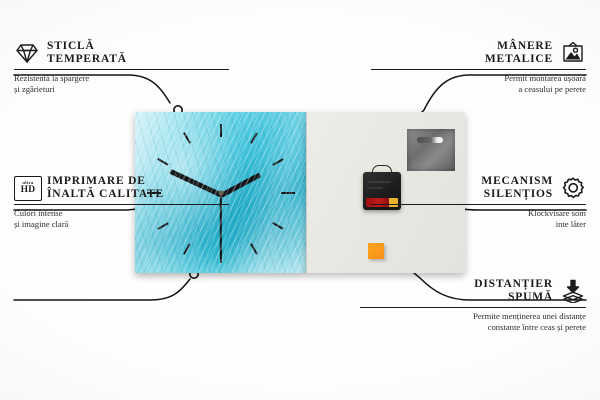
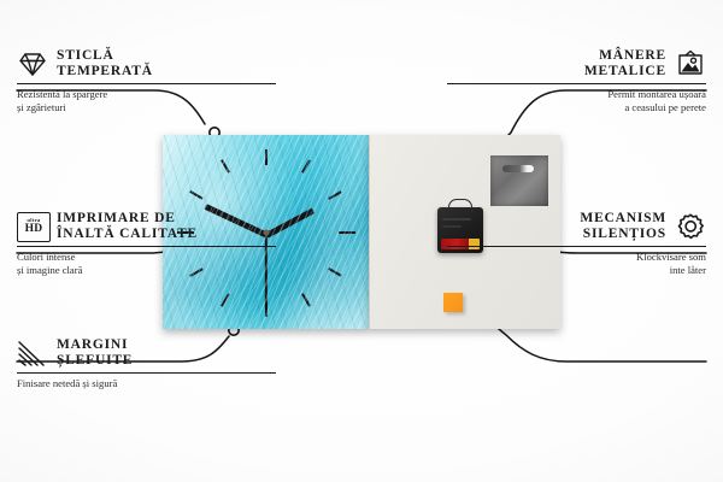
  STICLĂ
  TEMPERATĂ
  Rezistentă la spargere
  și zgârieturi
  HD
  IMPRIMARE DE
  ÎNALTĂ CALITATE
  Culori intense
  și imagine clară
+ MARGINI
+ ȘLEFUITE
+ Finisare netedă și sigură
  MÂNERE
  METALICE
  Permit montarea ușoară
  a ceasului pe perete
  MECANISM
  SILENȚIOS
  Klockvisare som
  inte låter
- DISTANȚIER
- SPUMĂ
- Permite menținerea unei distanțe
- constante între ceas și perete
